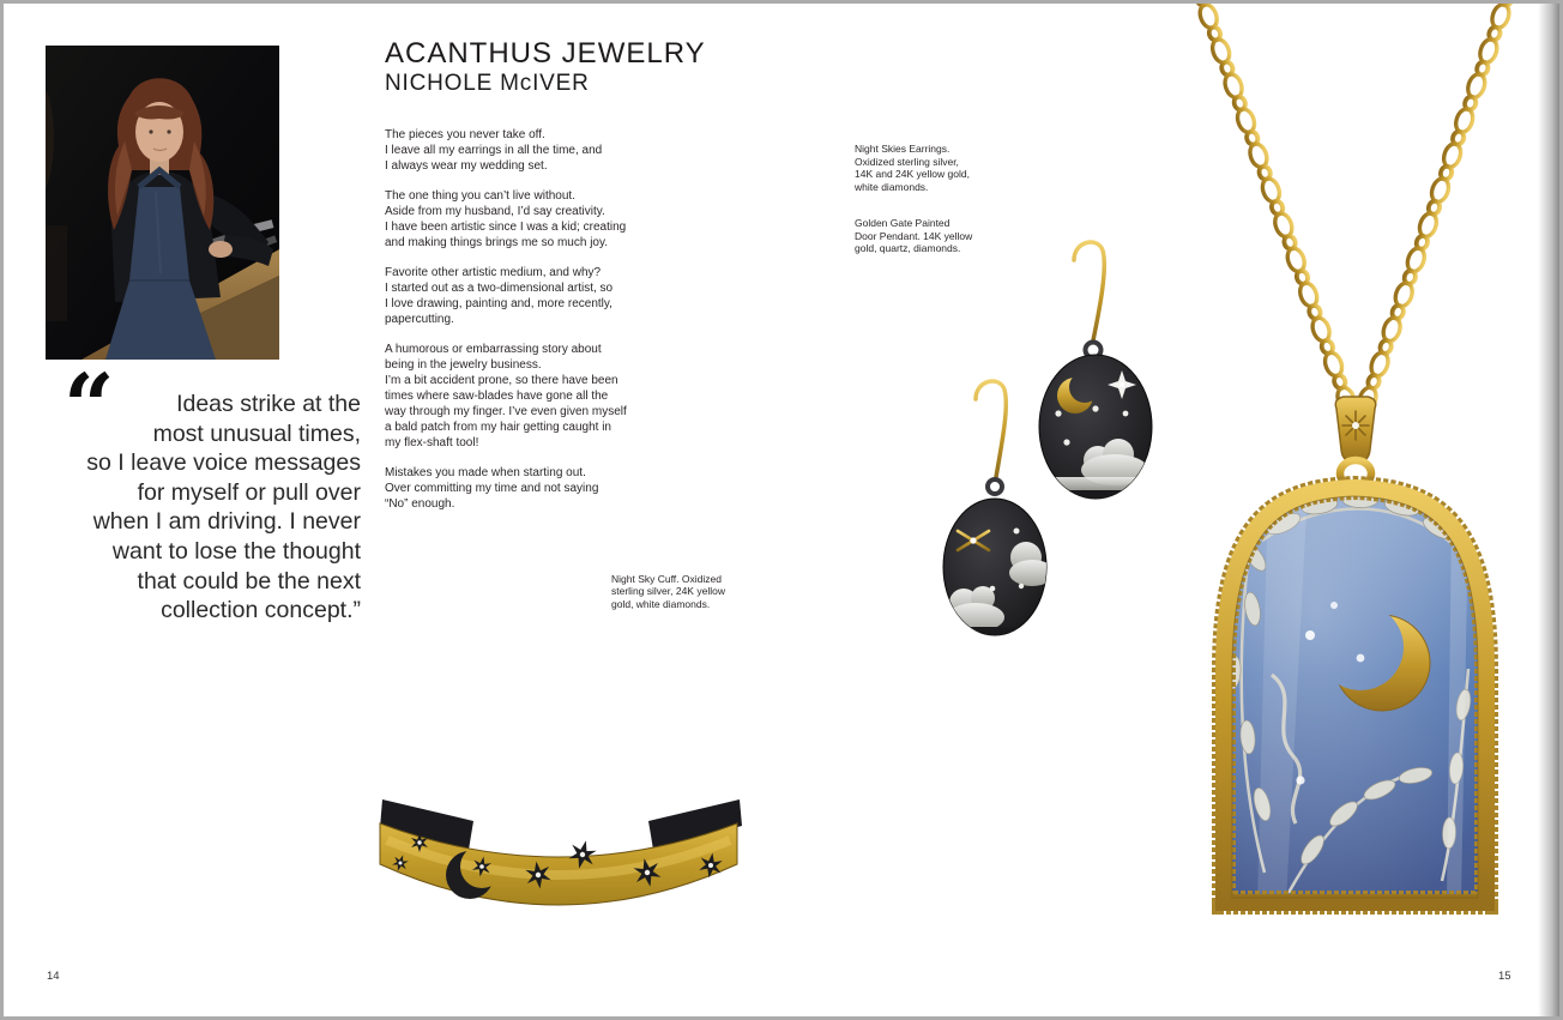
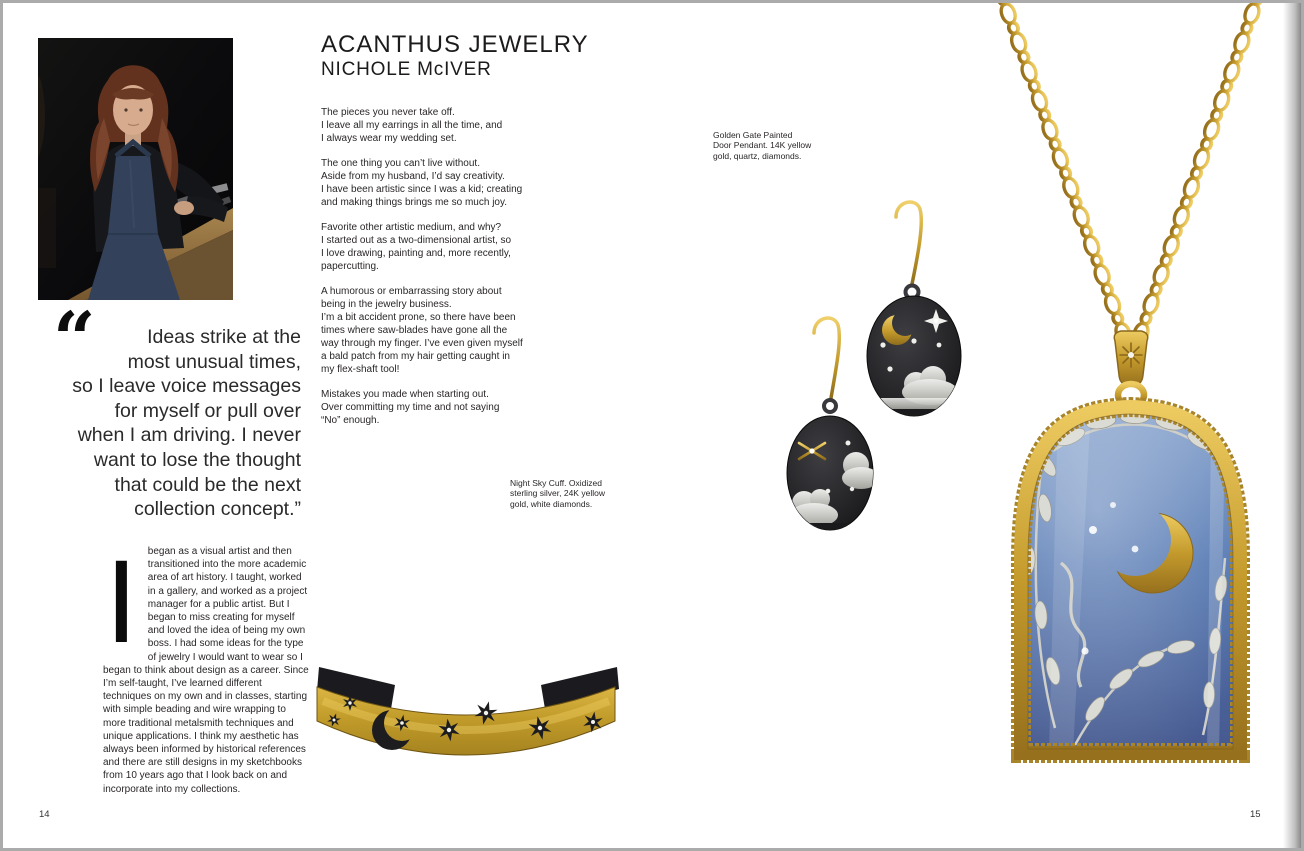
  ACANTHUS JEWELRY
  NICHOLE McIVER
  The pieces you never take off.
  I leave all my earrings in all the time, and
  I always wear my wedding set.
  The one thing you can’t live without.
  Aside from my husband, I’d say creativity.
  I have been artistic since I was a kid; creating
  and making things brings me so much joy.
  Favorite other artistic medium, and why?
  I started out as a two-dimensional artist, so
  I love drawing, painting and, more recently,
  papercutting.
  A humorous or embarrassing story about
  being in the jewelry business.
  I’m a bit accident prone, so there have been
  times where saw-blades have gone all the
  way through my finger. I’ve even given myself
  a bald patch from my hair getting caught in
  my flex-shaft tool!
  Mistakes you made when starting out.
  Over committing my time and not saying
  “No” enough.
- Night Skies Earrings.
- Oxidized sterling silver,
- 14K and 24K yellow gold,
- white diamonds.
  Golden Gate Painted
  Door Pendant. 14K yellow
  gold, quartz, diamonds.
  Night Sky Cuff. Oxidized
  sterling silver, 24K yellow
  gold, white diamonds.
  “
  Ideas strike at the
  most unusual times,
  so I leave voice messages
  for myself or pull over
  when I am driving. I never
  want to lose the thought
  that could be the next
  collection concept.”
+ I
+ began as a visual artist and then transitioned into the more academic area of art history. I taught, worked in a gallery, and worked as a project manager for a public artist. But I began to miss creating for myself and loved the idea of being my own boss. I had some ideas for the type of jewelry I would want to wear so I began to think about design as a career. Since I’m self-taught, I’ve learned different techniques on my own and in classes, starting with simple beading and wire wrapping to more traditional metalsmith techniques and unique applications. I think my aesthetic has always been informed by historical references and there are still designs in my sketchbooks from 10 years ago that I look back on and incorporate into my collections.
  14
  15
